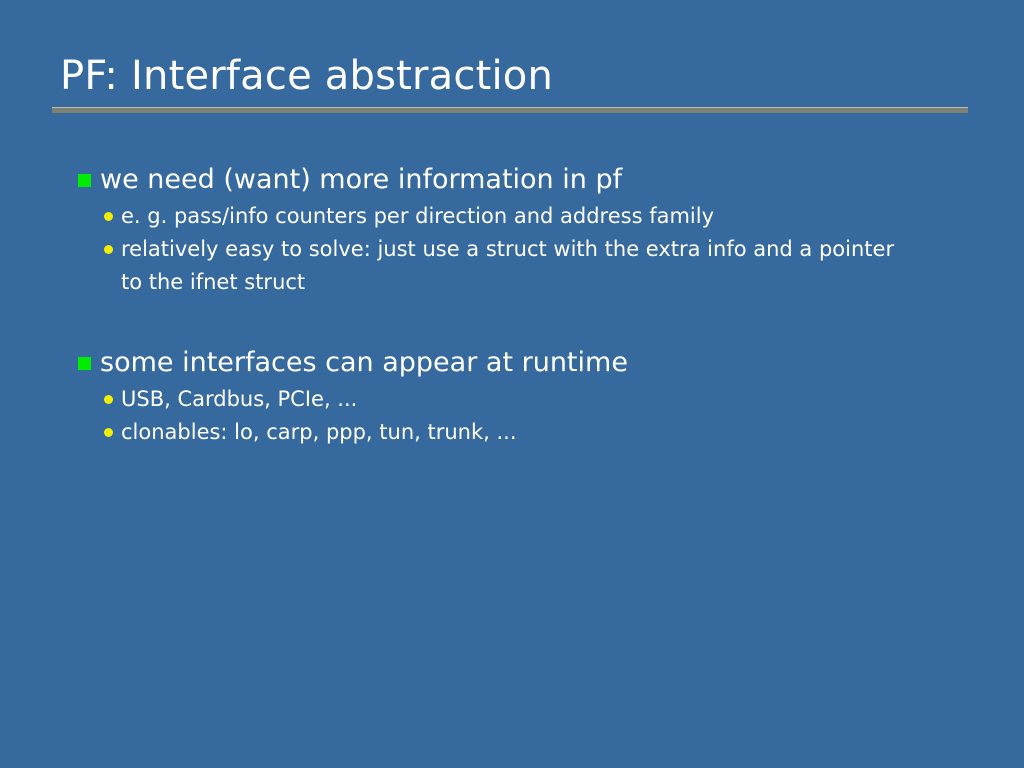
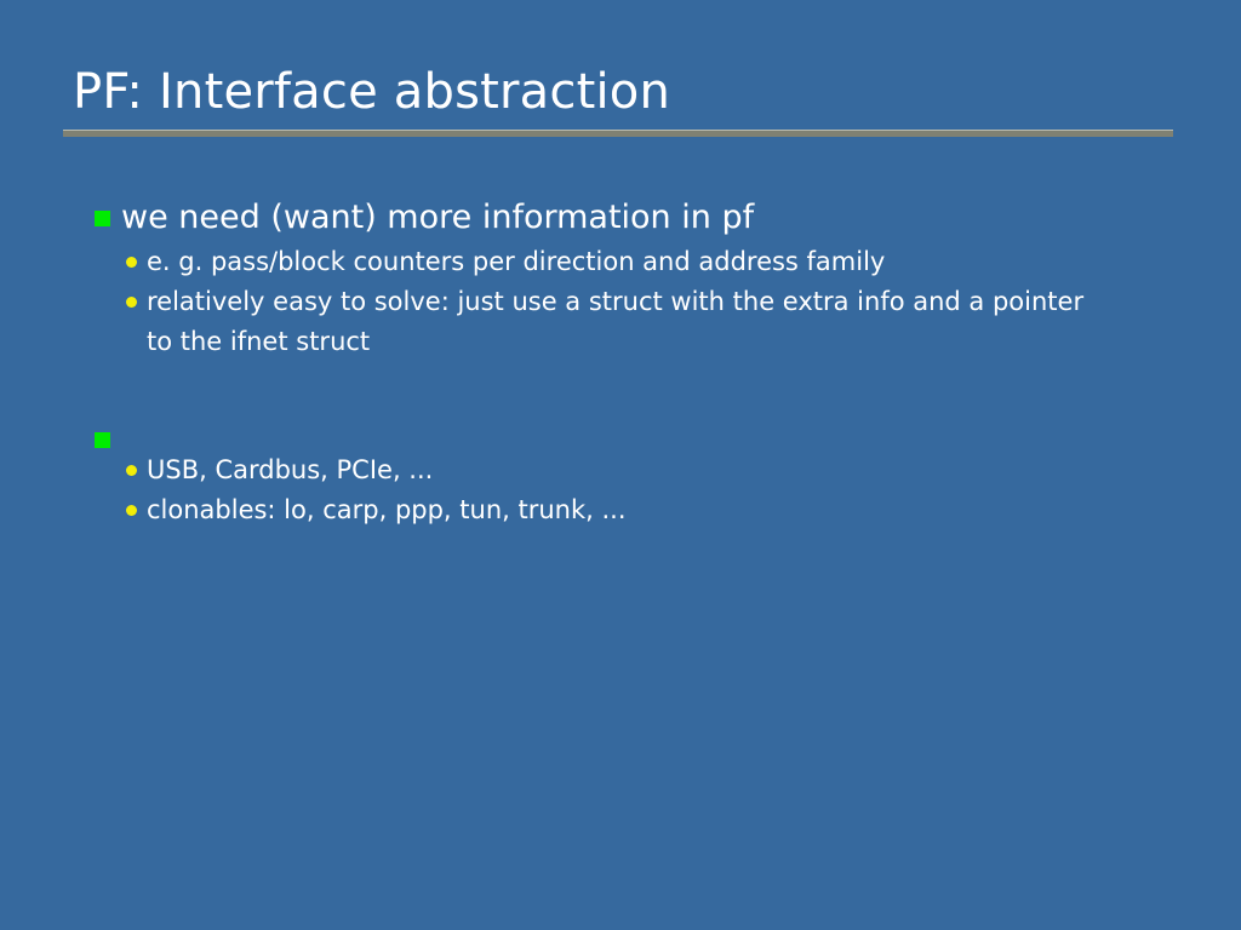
  PF: Interface abstraction
  we need (want) more information in pf
- e. g. pass/info counters per direction and address family
+ e. g. pass/block counters per direction and address family
  relatively easy to solve: just use a struct with the extra info and a pointer to the ifnet struct
- some interfaces can appear at runtime
  USB, Cardbus, PCIe, ...
  clonables: lo, carp, ppp, tun, trunk, ...
